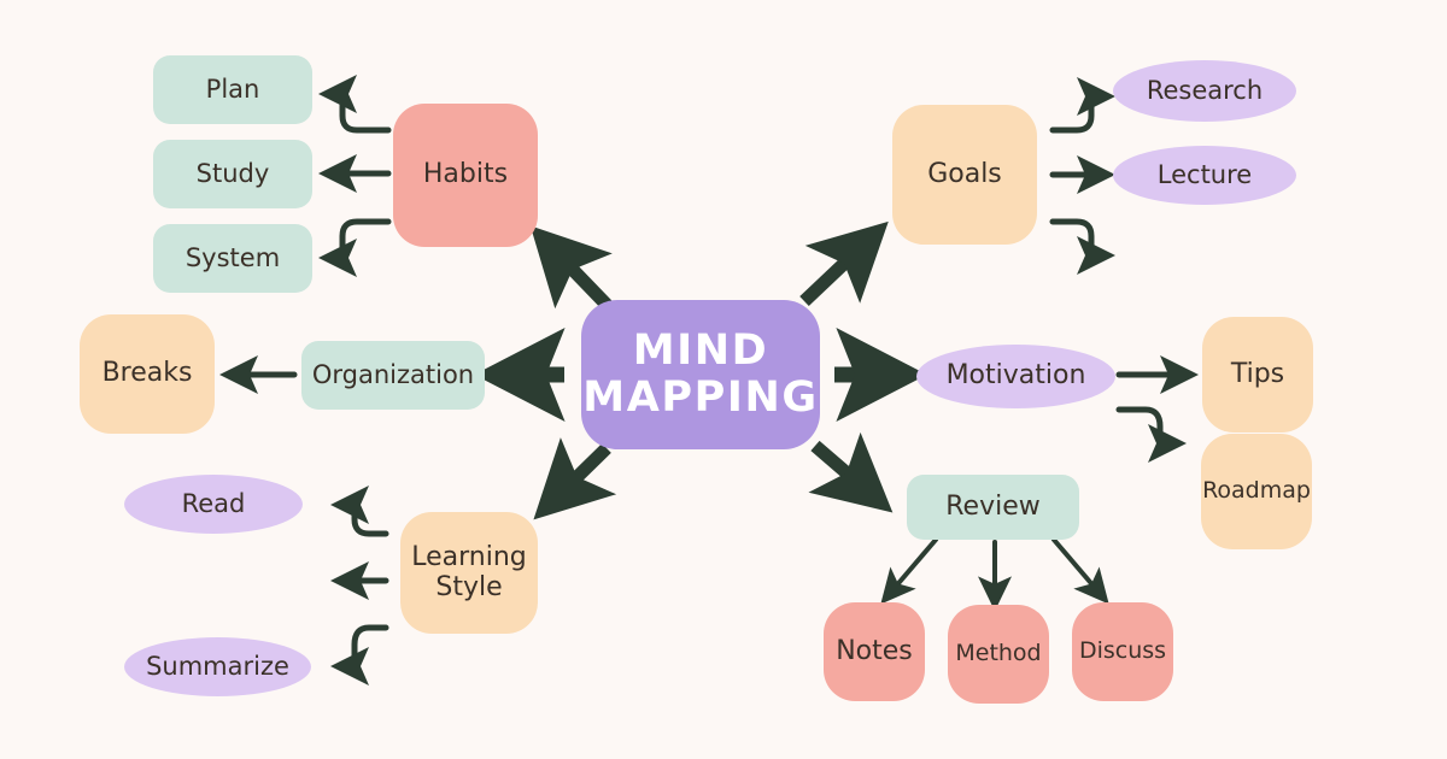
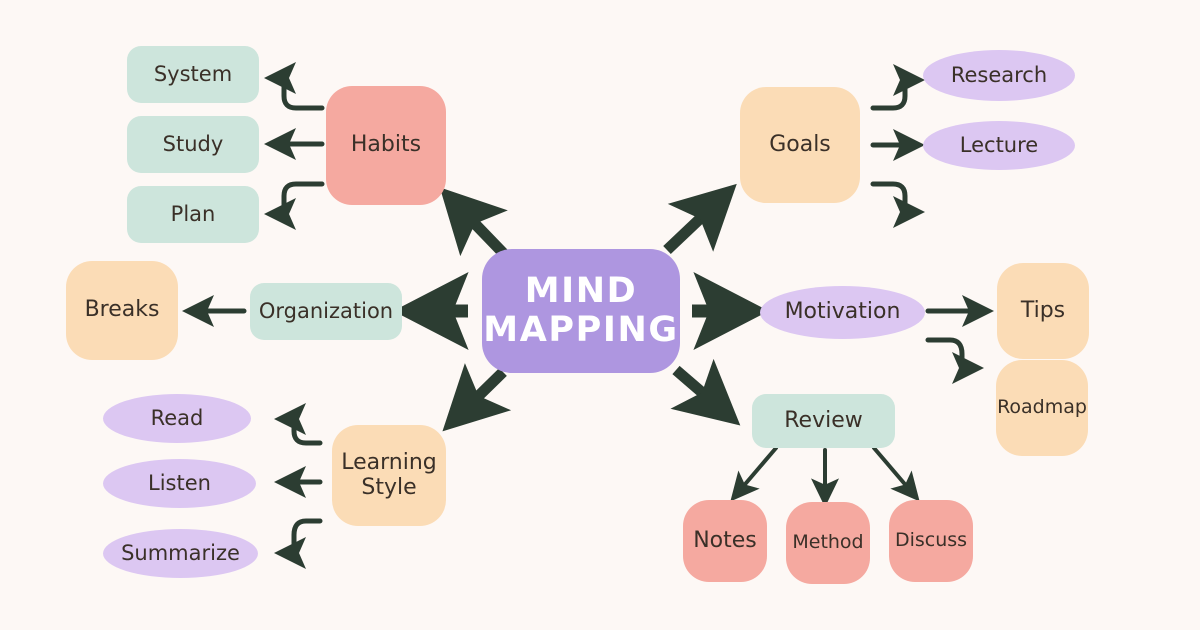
  MIND
  MAPPING
  Habits
- Plan
+ System
  Study
- System
+ Plan
  Goals
  Research
  Lecture
  Organization
  Breaks
  Learning
  Style
  Read
+ Listen
  Summarize
  Motivation
  Tips
  Roadmap
  Review
  Notes
  Method
  Discuss
